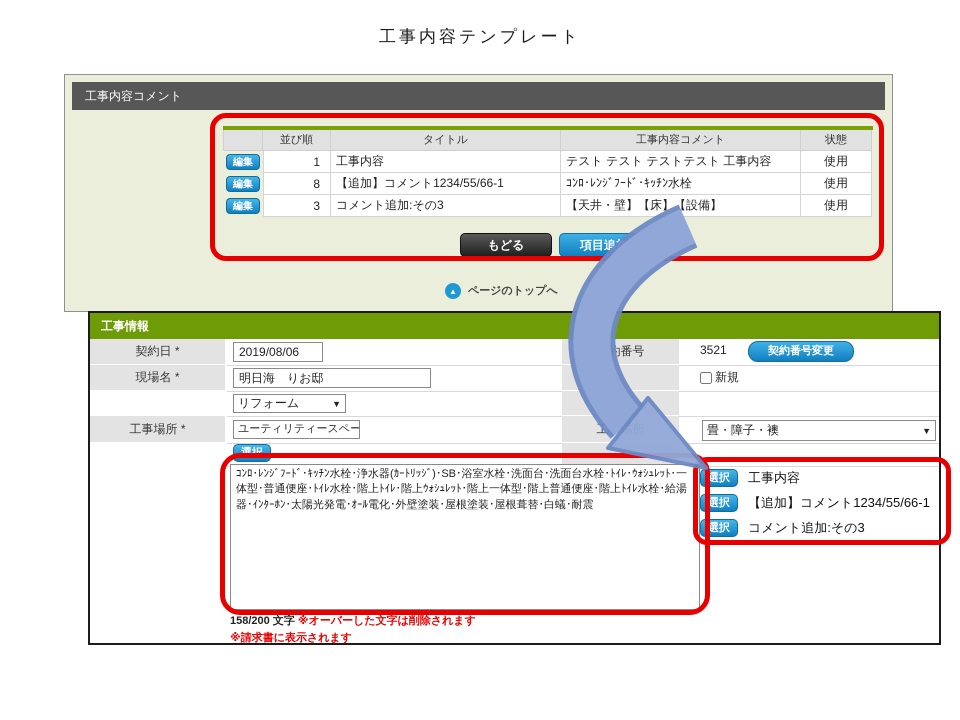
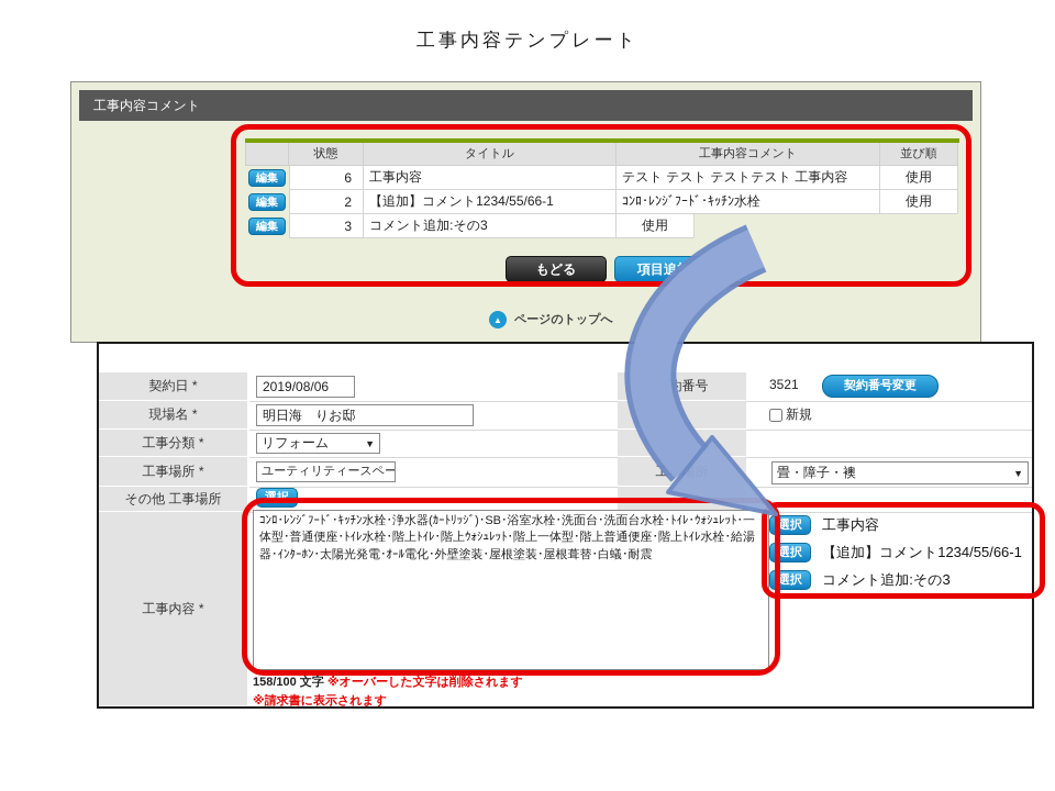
  工事内容テンプレート
  工事内容コメント
- 並び順
+ 状態
  タイトル
  工事内容コメント
- 状態
+ 並び順
  編集
- 1
+ 6
  工事内容
  テスト テスト テストテスト 工事内容
  使用
  編集
- 8
+ 2
  【追加】コメント1234/55/66-1
  ｺﾝﾛ･ﾚﾝｼﾞﾌｰﾄﾞ･ｷｯﾁﾝ水栓
  使用
  編集
  3
  コメント追加:その3
- 【天井・壁】【床】【設備】
  使用
  もどる
  項目追
  ▲
  ページのトップへ
- 工事情報
  契約日 *
  現場名 *
+ 工事分類 *
  工事場所 *
+ その他 工事場所
+ 工事内容 *
  2019/08/06
  明日海 りお邸
  リフォーム
  ▼
  ユーティリティースペー
  選択
- 158/200 文字 ※オーバーした文字は削除されます
+ 158/100 文字 ※オーバーした文字は削除されます
  ※請求書に表示されます
  3521
  契約番号変更
  新規
  畳・障子・襖
  ▼
  選択
  工事内容
  選択
  【追加】コメント1234/55/66-1
  選択
  コメント追加:その3
